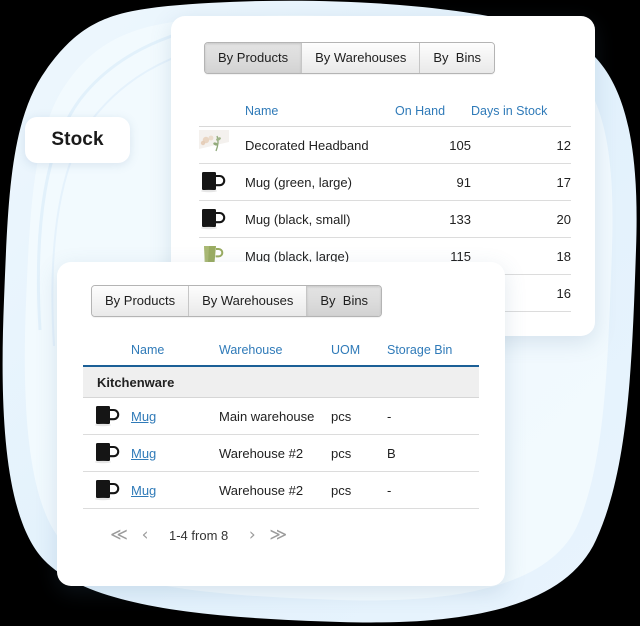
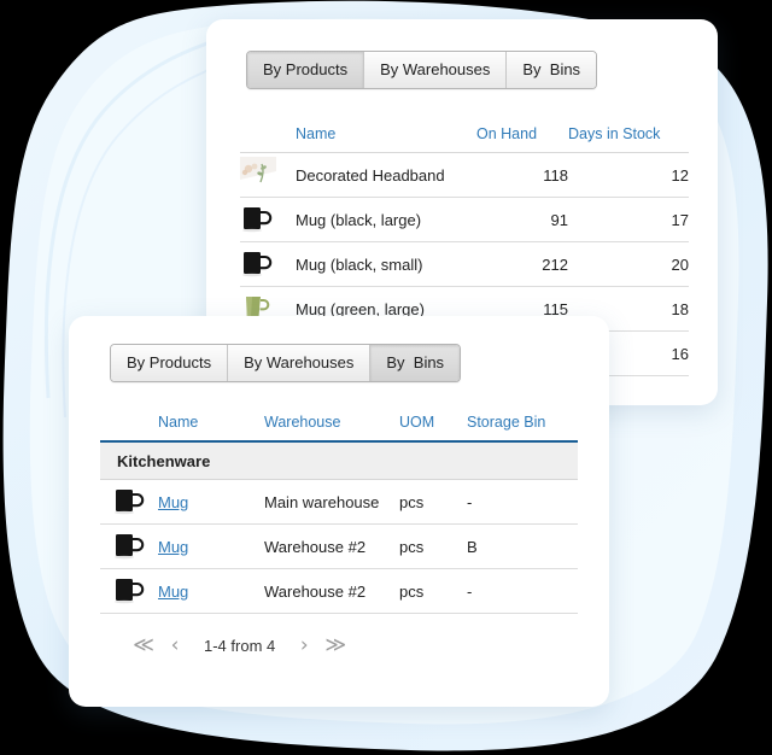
- Stock
  By Products
  By Warehouses
  By Bins
  	Name	On Hand	Days in Stock
- 	Decorated Headband	105	12
+ 	Decorated Headband	118	12
- 	Mug (green, large)	91	17
+ 	Mug (black, large)	91	17
- 	Mug (black, small)	133	20
+ 	Mug (black, small)	212	20
- 	Mug (black, large)	115	18
+ 	Mug (green, large)	115	18
  			16
  By Products
  By Warehouses
  By Bins
  	Name	Warehouse	UOM	Storage Bin
  Kitchenware
  	Mug	Main warehouse	pcs	-
  	Mug	Warehouse #2	pcs	B
  	Mug	Warehouse #2	pcs	-
  ≪
  ‹
- 1-4 from 8
+ 1-4 from 4
  ›
  ≫
